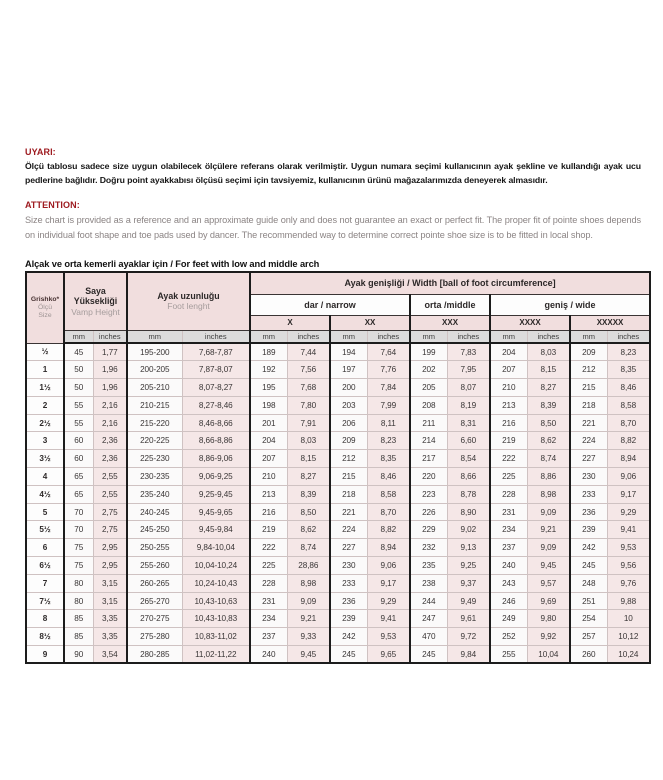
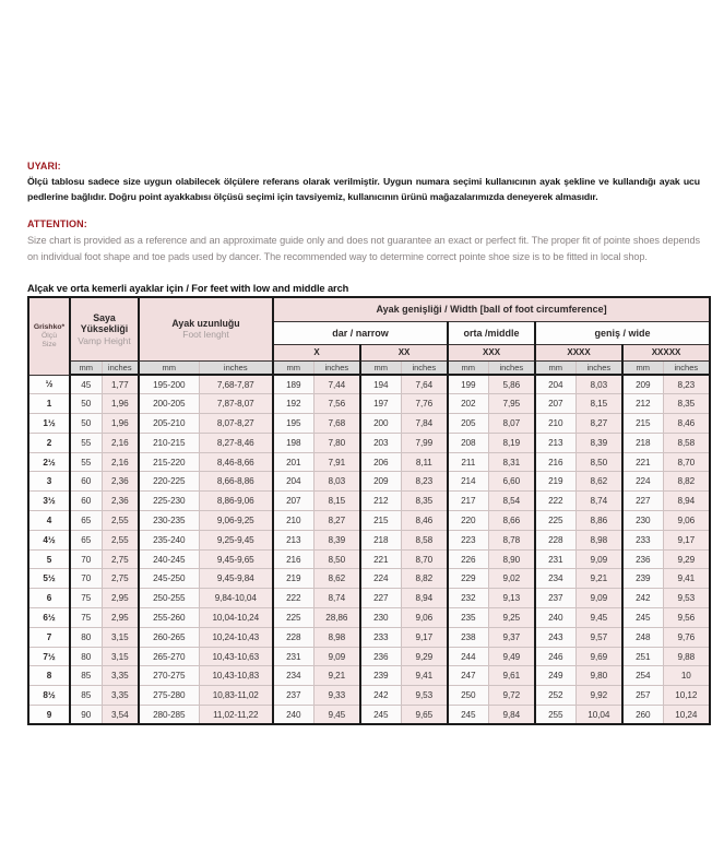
  UYARI:
  Ölçü tablosu sadece size uygun olabilecek ölçülere referans olarak verilmiştir. Uygun numara seçimi kullanıcının ayak şekline ve kullandığı ayak ucu pedlerine bağlıdır. Doğru point ayakkabısı ölçüsü seçimi için tavsiyemiz, kullanıcının ürünü mağazalarımızda deneyerek almasıdır.
  ATTENTION:
  Size chart is provided as a reference and an approximate guide only and does not guarantee an exact or perfect fit. The proper fit of pointe shoes depends on individual foot shape and toe pads used by dancer. The recommended way to determine correct pointe shoe size is to be fitted in local shop.
  Alçak ve orta kemerli ayaklar için / For feet with low and middle arch
  	Saya Yüksekliği Vamp Height	Ayak uzunluğu Foot lenght	Ayak genişliği / Width [ball of foot circumference]
  dar / narrow	orta /middle	geniş / wide
  X	XX	XXX	XXXX	XXXXX
  mm	inches	mm	inches	mm	inches	mm	inches	mm	inches	mm	inches	mm	inches
- ½	45	1,77	195-200	7,68-7,87	189	7,44	194	7,64	199	7,83	204	8,03	209	8,23
+ ½	45	1,77	195-200	7,68-7,87	189	7,44	194	7,64	199	5,86	204	8,03	209	8,23
  1	50	1,96	200-205	7,87-8,07	192	7,56	197	7,76	202	7,95	207	8,15	212	8,35
  1½	50	1,96	205-210	8,07-8,27	195	7,68	200	7,84	205	8,07	210	8,27	215	8,46
  2	55	2,16	210-215	8,27-8,46	198	7,80	203	7,99	208	8,19	213	8,39	218	8,58
  2½	55	2,16	215-220	8,46-8,66	201	7,91	206	8,11	211	8,31	216	8,50	221	8,70
  3	60	2,36	220-225	8,66-8,86	204	8,03	209	8,23	214	6,60	219	8,62	224	8,82
  3½	60	2,36	225-230	8,86-9,06	207	8,15	212	8,35	217	8,54	222	8,74	227	8,94
  4	65	2,55	230-235	9,06-9,25	210	8,27	215	8,46	220	8,66	225	8,86	230	9,06
  4½	65	2,55	235-240	9,25-9,45	213	8,39	218	8,58	223	8,78	228	8,98	233	9,17
  5	70	2,75	240-245	9,45-9,65	216	8,50	221	8,70	226	8,90	231	9,09	236	9,29
  5½	70	2,75	245-250	9,45-9,84	219	8,62	224	8,82	229	9,02	234	9,21	239	9,41
  6	75	2,95	250-255	9,84-10,04	222	8,74	227	8,94	232	9,13	237	9,09	242	9,53
  6½	75	2,95	255-260	10,04-10,24	225	28,86	230	9,06	235	9,25	240	9,45	245	9,56
  7	80	3,15	260-265	10,24-10,43	228	8,98	233	9,17	238	9,37	243	9,57	248	9,76
  7½	80	3,15	265-270	10,43-10,63	231	9,09	236	9,29	244	9,49	246	9,69	251	9,88
  8	85	3,35	270-275	10,43-10,83	234	9,21	239	9,41	247	9,61	249	9,80	254	10
- 8½	85	3,35	275-280	10,83-11,02	237	9,33	242	9,53	470	9,72	252	9,92	257	10,12
+ 8½	85	3,35	275-280	10,83-11,02	237	9,33	242	9,53	250	9,72	252	9,92	257	10,12
  9	90	3,54	280-285	11,02-11,22	240	9,45	245	9,65	245	9,84	255	10,04	260	10,24
